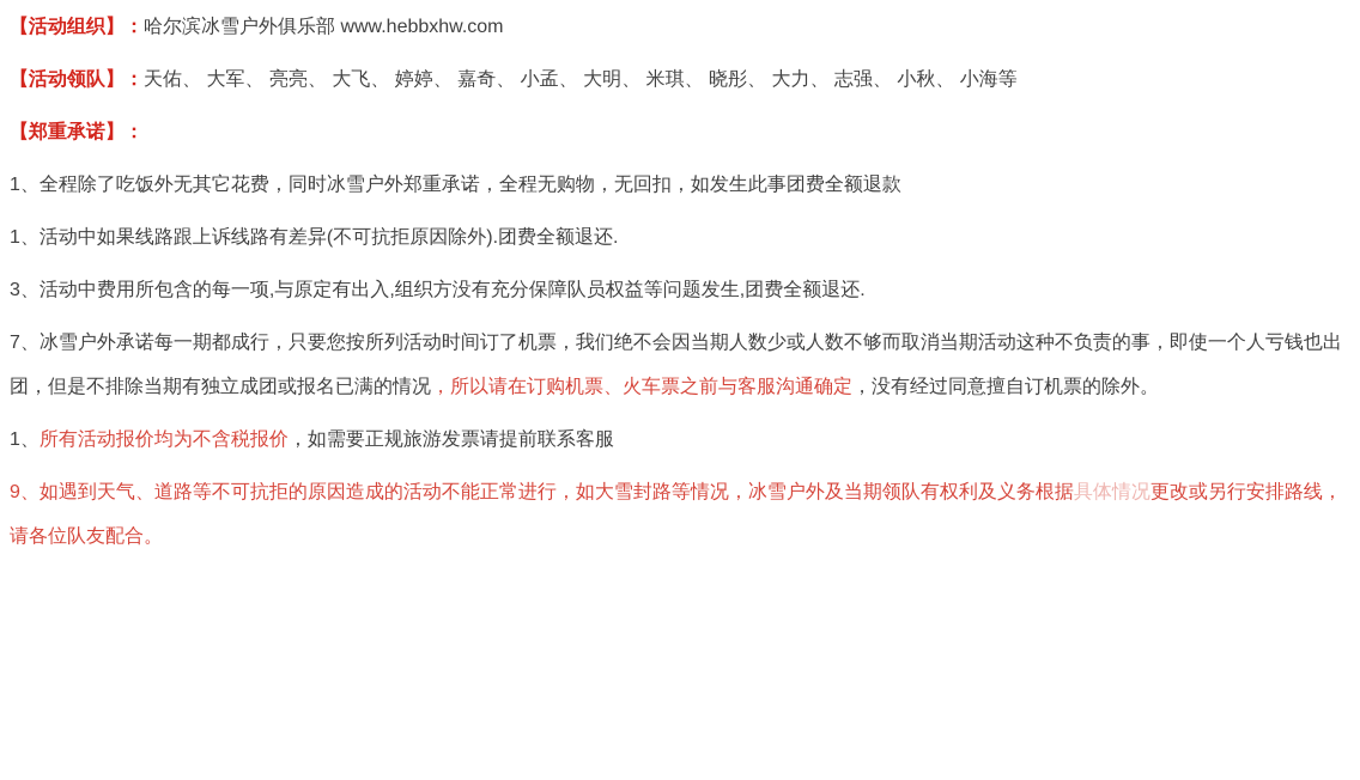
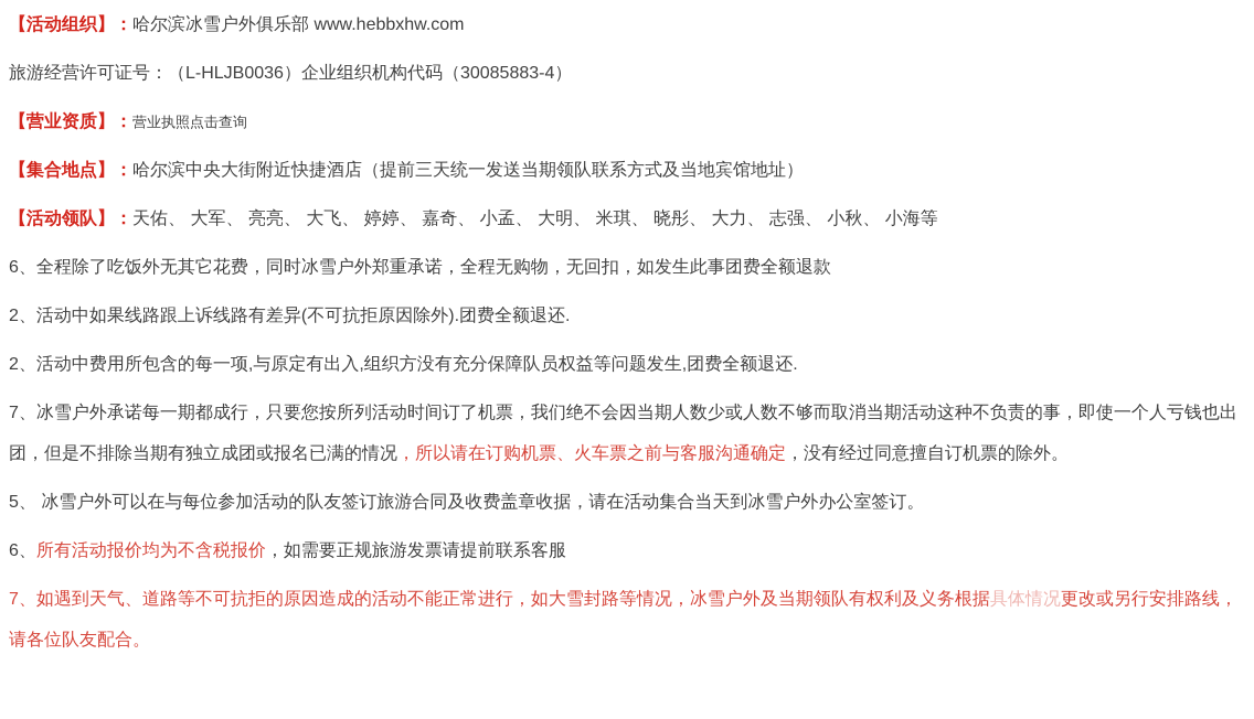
  【活动组织】：哈尔滨冰雪户外俱乐部 www.hebbxhw.com
+ 旅游经营许可证号：（L-HLJB0036）企业组织机构代码（30085883-4）
+ 【营业资质】：营业执照点击查询
+ 【集合地点】：哈尔滨中央大街附近快捷酒店（提前三天统一发送当期领队联系方式及当地宾馆地址）
  【活动领队】：天佑、 大军、 亮亮、 大飞、 婷婷、 嘉奇、 小孟、 大明、 米琪、 晓彤、 大力、 志强、 小秋、 小海等
- 【郑重承诺】：
- 1、全程除了吃饭外无其它花费，同时冰雪户外郑重承诺，全程无购物，无回扣，如发生此事团费全额退款
+ 6、全程除了吃饭外无其它花费，同时冰雪户外郑重承诺，全程无购物，无回扣，如发生此事团费全额退款
- 1、活动中如果线路跟上诉线路有差异(不可抗拒原因除外).团费全额退还.
+ 2、活动中如果线路跟上诉线路有差异(不可抗拒原因除外).团费全额退还.
- 3、活动中费用所包含的每一项,与原定有出入,组织方没有充分保障队员权益等问题发生,团费全额退还.
+ 2、活动中费用所包含的每一项,与原定有出入,组织方没有充分保障队员权益等问题发生,团费全额退还.
  7、冰雪户外承诺每一期都成行，只要您按所列活动时间订了机票，我们绝不会因当期人数少或人数不够而取消当期活动这种不负责的事，即使一个人亏钱也出团，但是不排除当期有独立成团或报名已满的情况，所以请在订购机票、火车票之前与客服沟通确定，没有经过同意擅自订机票的除外。
+ 5、 冰雪户外可以在与每位参加活动的队友签订旅游合同及收费盖章收据，请在活动集合当天到冰雪户外办公室签订。
- 1、所有活动报价均为不含税报价，如需要正规旅游发票请提前联系客服
+ 6、所有活动报价均为不含税报价，如需要正规旅游发票请提前联系客服
- 9、如遇到天气、道路等不可抗拒的原因造成的活动不能正常进行，如大雪封路等情况，冰雪户外及当期领队有权利及义务根据具体情况更改或另行安排路线，请各位队友配合。
+ 7、如遇到天气、道路等不可抗拒的原因造成的活动不能正常进行，如大雪封路等情况，冰雪户外及当期领队有权利及义务根据具体情况更改或另行安排路线，请各位队友配合。
